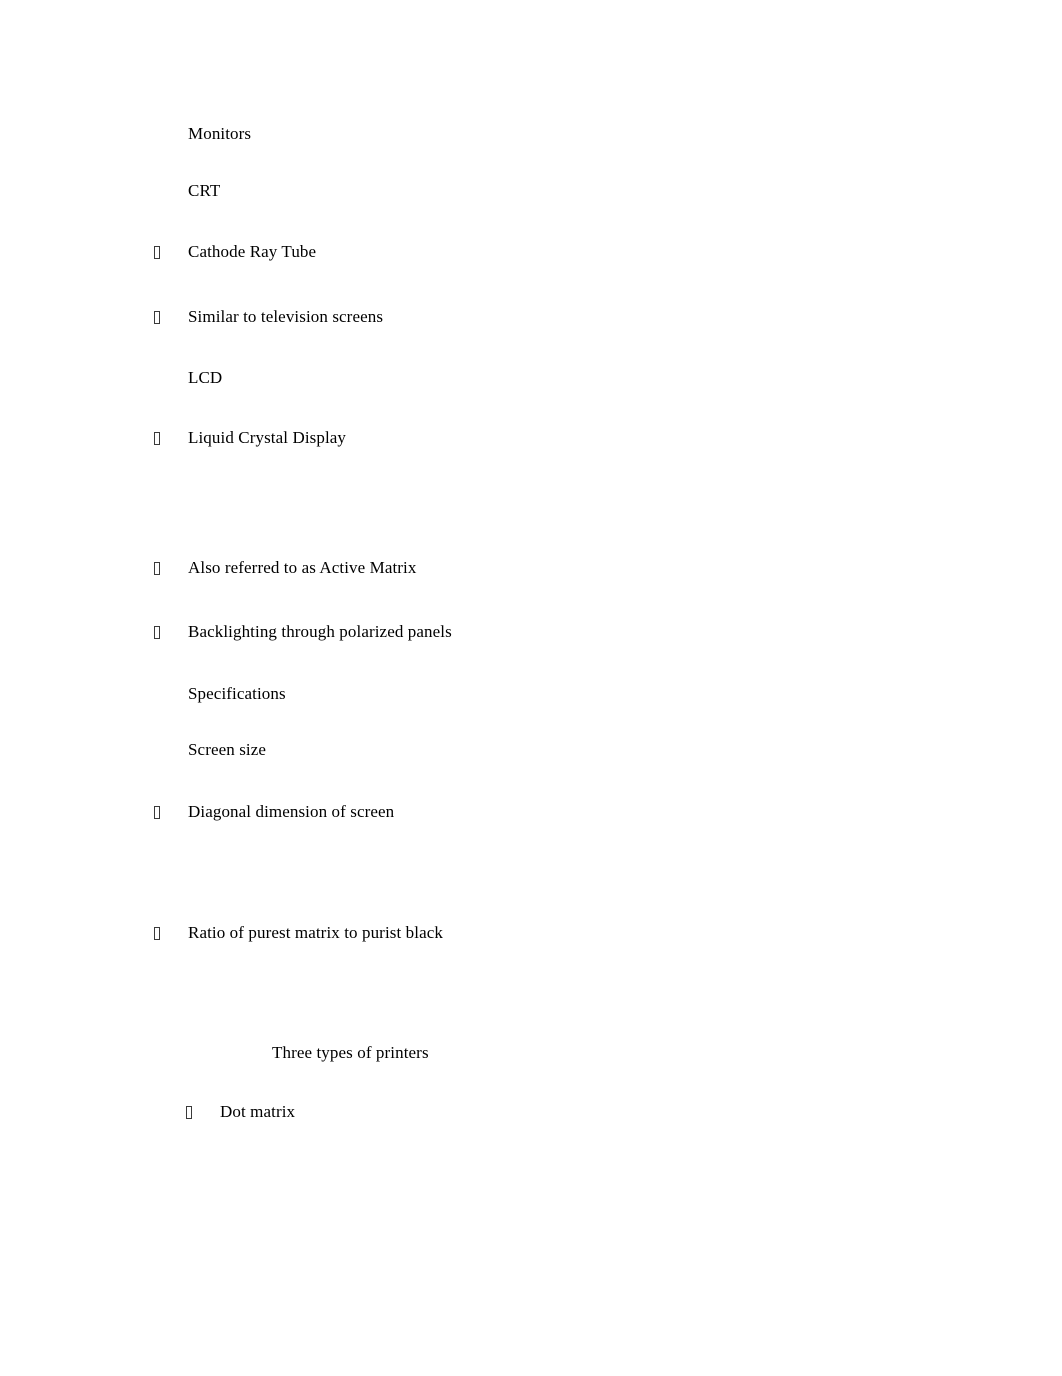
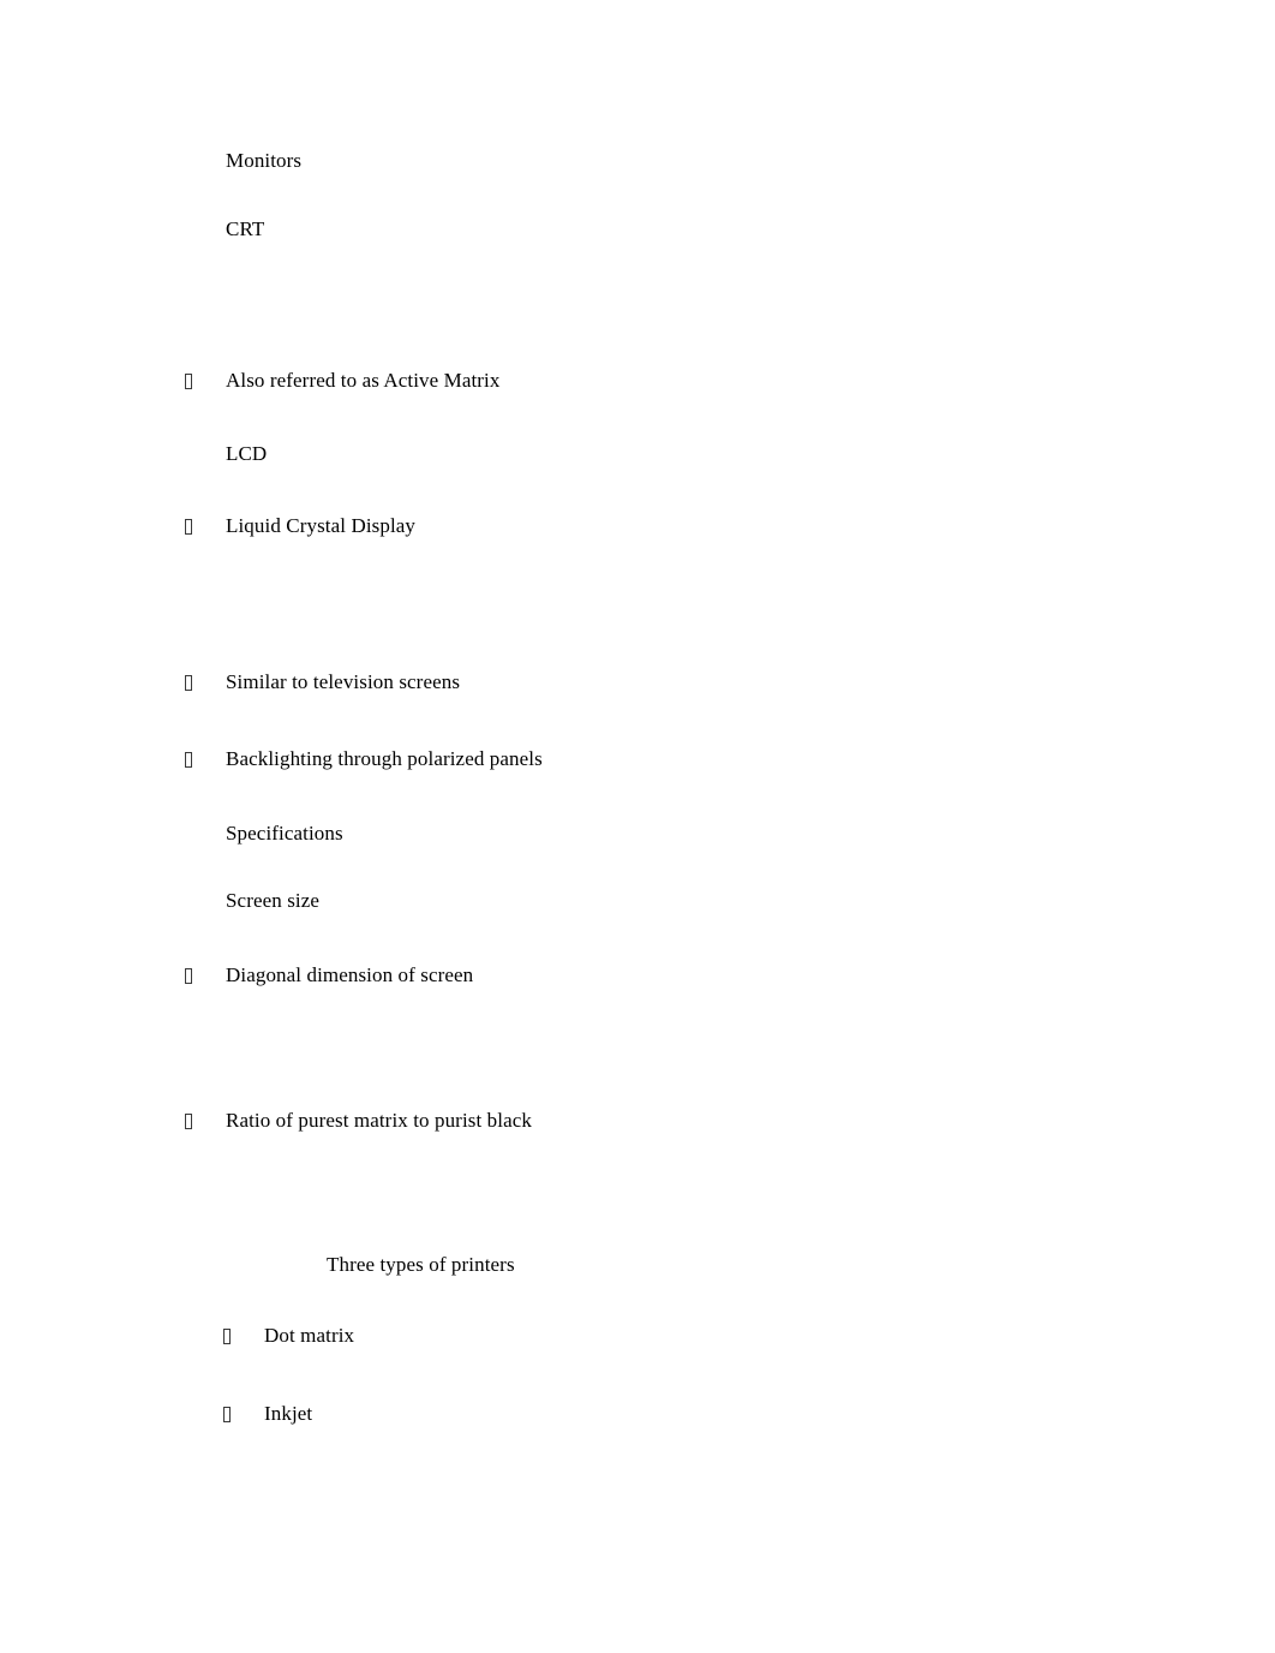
  Monitors
  CRT
- Cathode Ray Tube
- Similar to television screens
+ Also referred to as Active Matrix
  LCD
  Liquid Crystal Display
- Also referred to as Active Matrix
+ Similar to television screens
  Backlighting through polarized panels
  Specifications
  Screen size
  Diagonal dimension of screen
  Ratio of purest matrix to purist black
  Three types of printers
  Dot matrix
+ Inkjet
